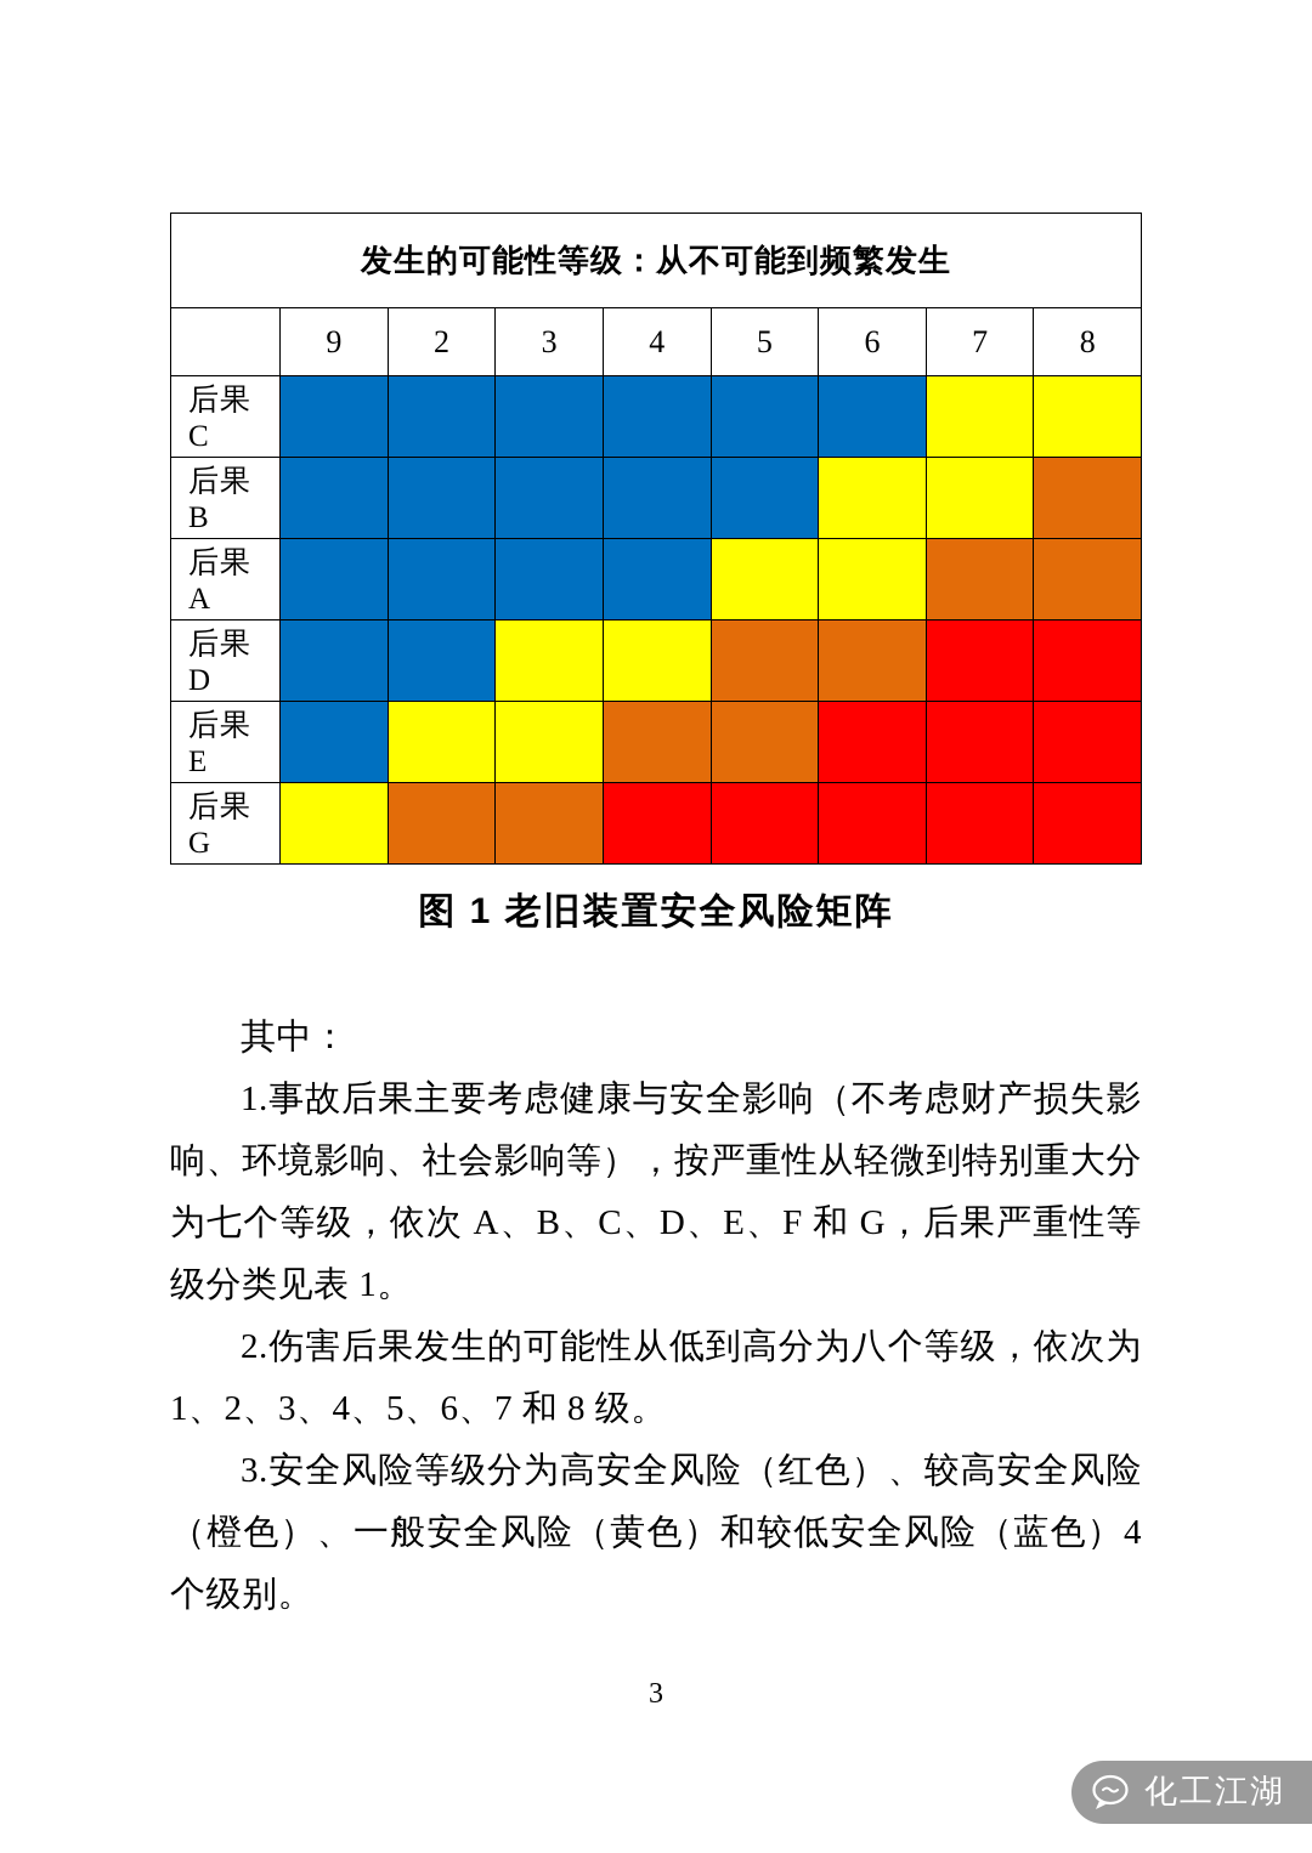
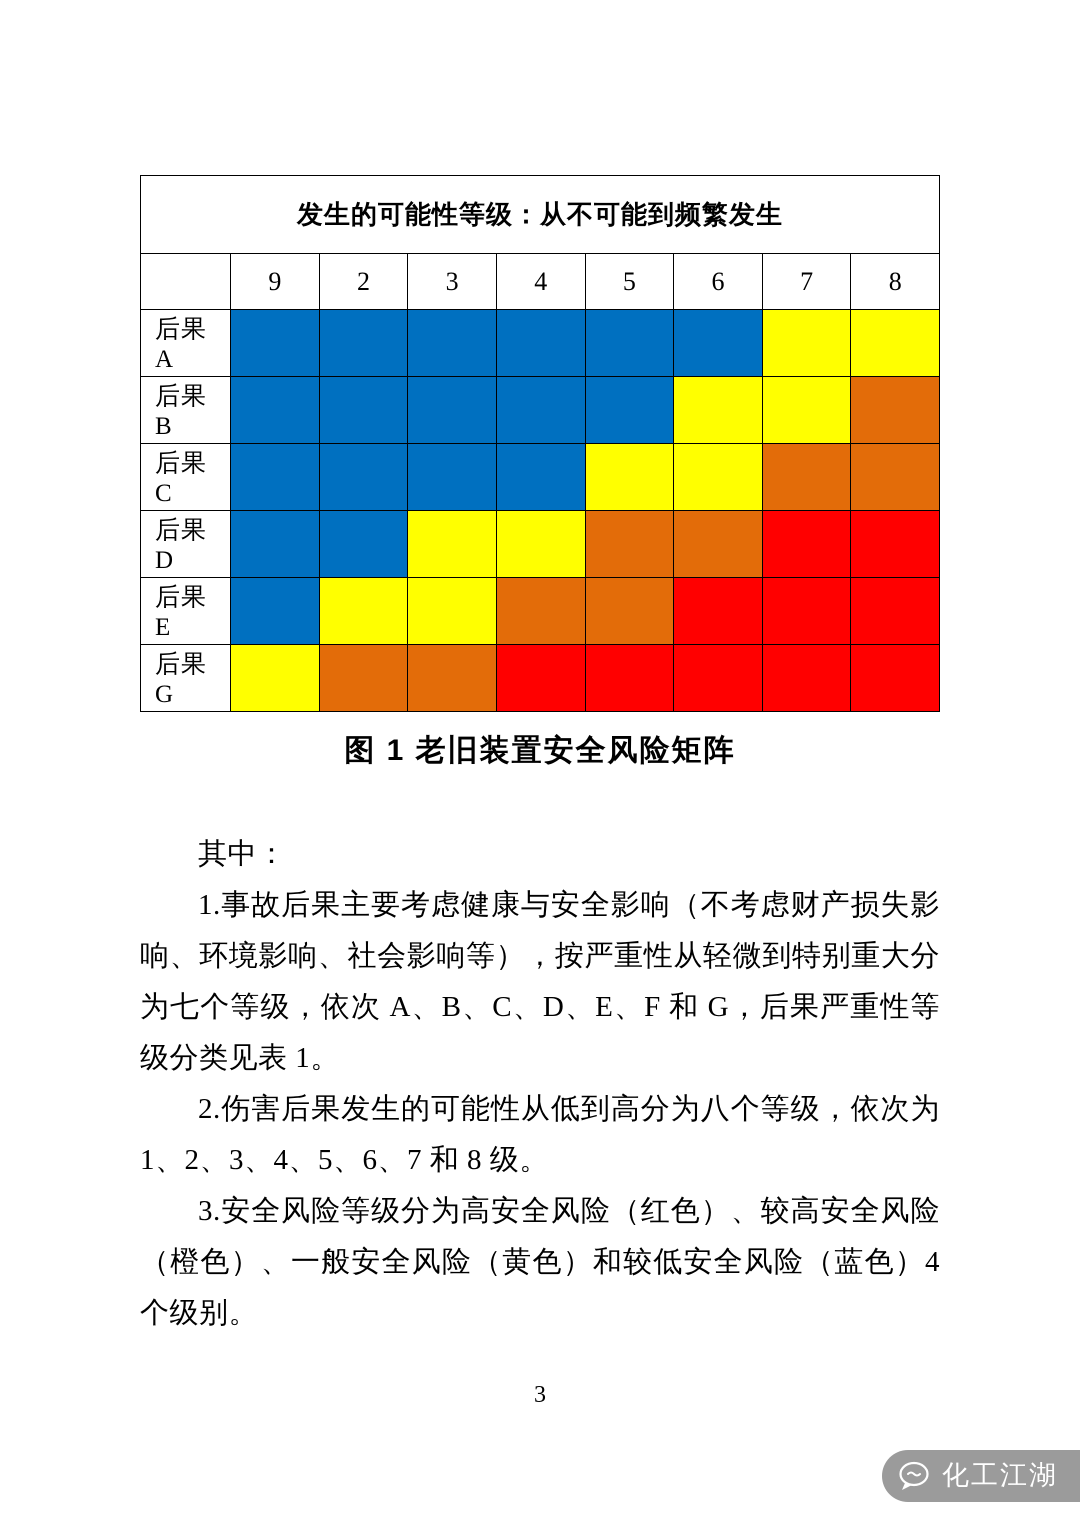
  发生的可能性等级：从不可能到频繁发生
  	9	2	3	4	5	6	7	8
- 后果 C
+ 后果 A
  后果 B
- 后果 A
+ 后果 C
  后果 D
  后果 E
  后果 G
  图 1 老旧装置安全风险矩阵
  其中：
  1.事故后果主要考虑健康与安全影响（不考虑财产损失影响、环境影响、社会影响等），按严重性从轻微到特别重大分为七个等级，依次 A、B、C、D、E、F 和 G，后果严重性等级分类见表 1。
  2.伤害后果发生的可能性从低到高分为八个等级，依次为 1、2、3、4、5、6、7 和 8 级。
  3.安全风险等级分为高安全风险（红色）、较高安全风险（橙色）、一般安全风险（黄色）和较低安全风险（蓝色）4 个级别。
  3
  化工江湖
